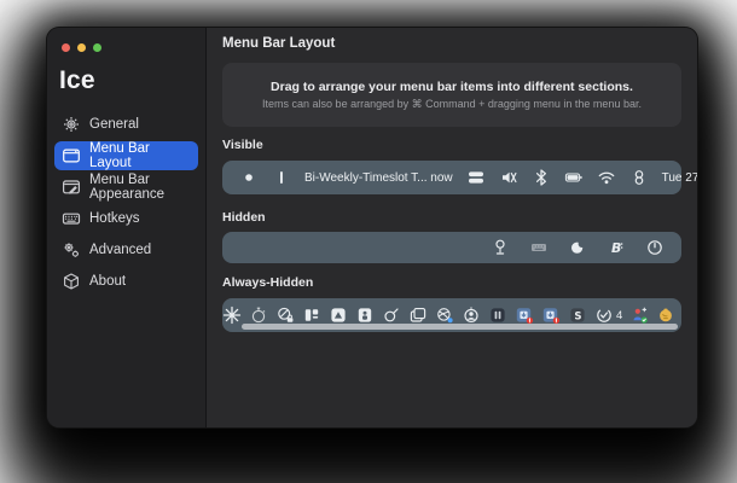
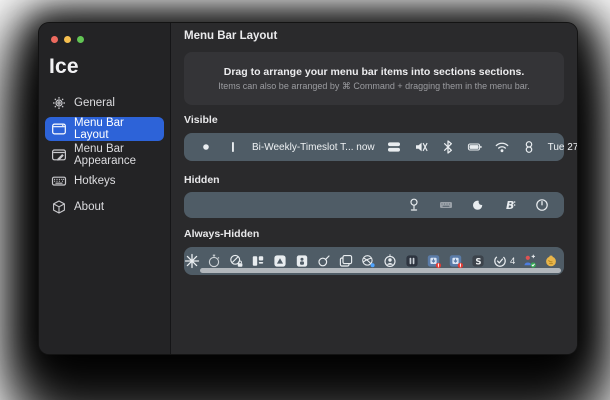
  Ice
  General
  Menu Bar Layout
  Menu Bar Appearance
  Hotkeys
- Advanced
  About
  Menu Bar Layout
- Drag to arrange your menu bar items into different sections.
+ Drag to arrange your menu bar items into sections sections.
- Items can also be arranged by ⌘ Command + dragging menu in the menu bar.
+ Items can also be arranged by ⌘ Command + dragging them in the menu bar.
  Visible
  Bi-Weekly-Timeslot T... now
  Hidden
  B
  Always-Hidden
  S
  4
